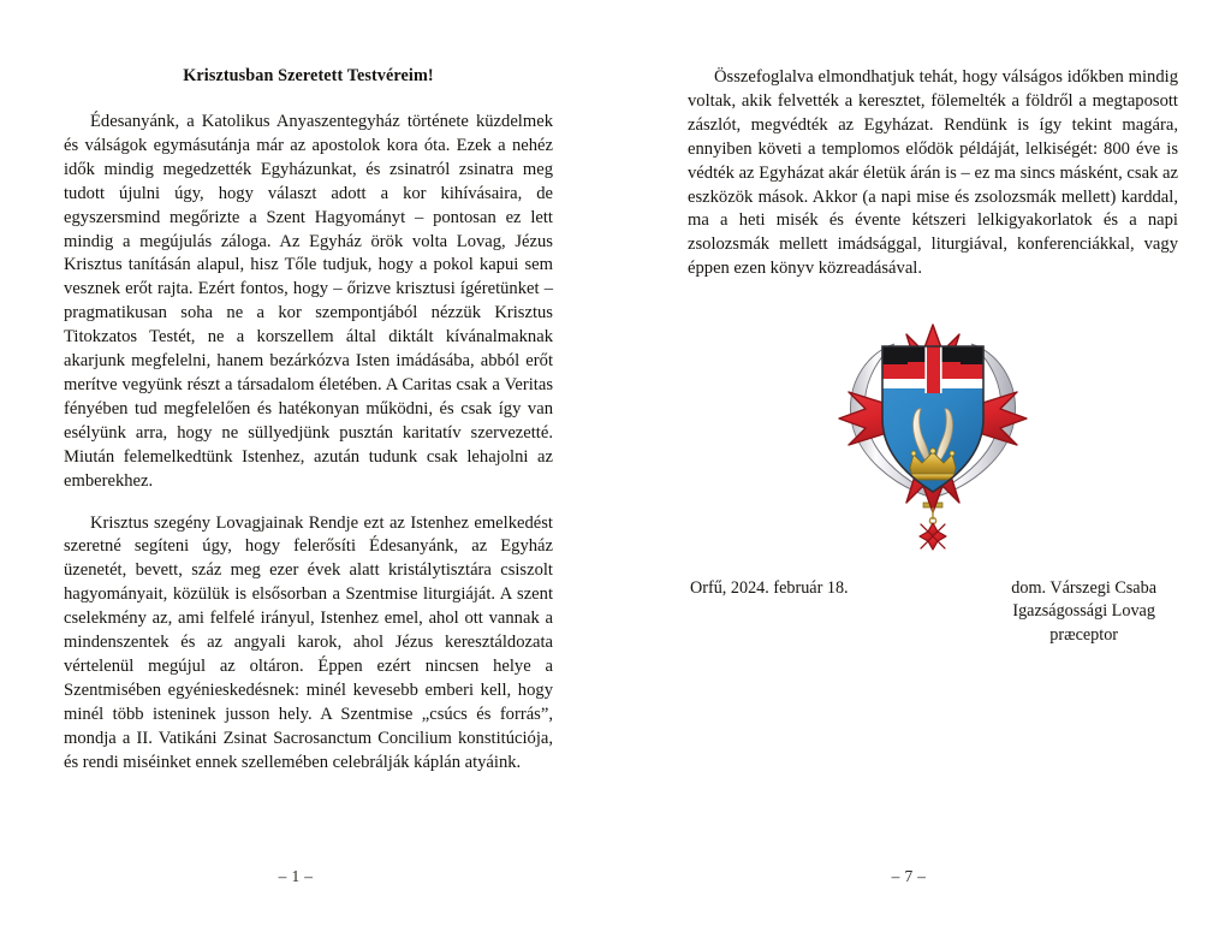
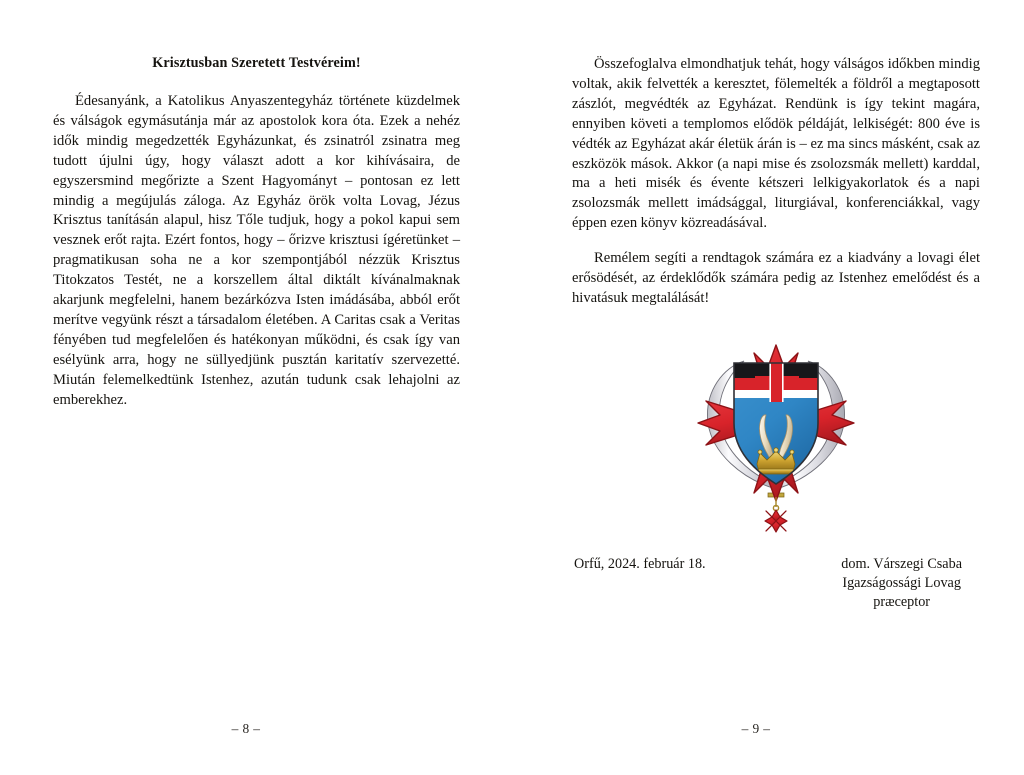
  Krisztusban Szeretett Testvéreim!
  Édesanyánk, a Katolikus Anyaszentegyház története küzdelmek és válságok egymásutánja már az apostolok kora óta. Ezek a nehéz idők mindig megedzették Egyházunkat, és zsinatról zsinatra meg tudott újulni úgy, hogy választ adott a kor kihívásaira, de egyszersmind megőrizte a Szent Hagyományt – pontosan ez lett mindig a megújulás záloga. Az Egyház örök volta Lovag, Jézus Krisztus tanításán alapul, hisz Tőle tudjuk, hogy a pokol kapui sem vesznek erőt rajta. Ezért fontos, hogy – őrizve krisztusi ígéretünket – pragmatikusan soha ne a kor szempontjából nézzük Krisztus Titokzatos Testét, ne a korszellem által diktált kívánalmaknak akarjunk megfelelni, hanem bezárkózva Isten imádásába, abból erőt merítve vegyünk részt a társadalom életében. A Caritas csak a Veritas fényében tud megfelelően és hatékonyan működni, és csak így van esélyünk arra, hogy ne süllyedjünk pusztán karitatív szervezetté. Miután felemelkedtünk Istenhez, azután tudunk csak lehajolni az emberekhez.
- Krisztus szegény Lovagjainak Rendje ezt az Istenhez emelkedést szeretné segíteni úgy, hogy felerősíti Édesanyánk, az Egyház üzenetét, bevett, száz meg ezer évek alatt kristálytisztára csiszolt hagyományait, közülük is elsősorban a Szentmise liturgiáját. A szent cselekmény az, ami felfelé irányul, Istenhez emel, ahol ott vannak a mindenszentek és az angyali karok, ahol Jézus keresztáldozata vértelenül megújul az oltáron. Éppen ezért nincsen helye a Szentmisében egyénieskedésnek: minél kevesebb emberi kell, hogy minél több isteninek jusson hely. A Szentmise „csúcs és forrás”, mondja a II. Vatikáni Zsinat Sacrosanctum Concilium konstitúciója, és rendi miséinket ennek szellemében celebrálják káplán atyáink.
- – 1 –
+ – 8 –
  Összefoglalva elmondhatjuk tehát, hogy válságos időkben mindig voltak, akik felvették a keresztet, fölemelték a földről a megtaposott zászlót, megvédték az Egyházat. Rendünk is így tekint magára, ennyiben követi a templomos elődök példáját, lelkiségét: 800 éve is védték az Egyházat akár életük árán is – ez ma sincs másként, csak az eszközök mások. Akkor (a napi mise és zsolozsmák mellett) karddal, ma a heti misék és évente kétszeri lelkigyakorlatok és a napi zsolozsmák mellett imádsággal, liturgiával, konferenciákkal, vagy éppen ezen könyv közreadásával.
+ Remélem segíti a rendtagok számára ez a kiadvány a lovagi élet erősödését, az érdeklődők számára pedig az Istenhez emelődést és a hivatásuk megtalálását!
  Orfű, 2024. február 18.
  dom. Várszegi Csaba
  Igazságossági Lovag
  præceptor
- – 7 –
+ – 9 –
